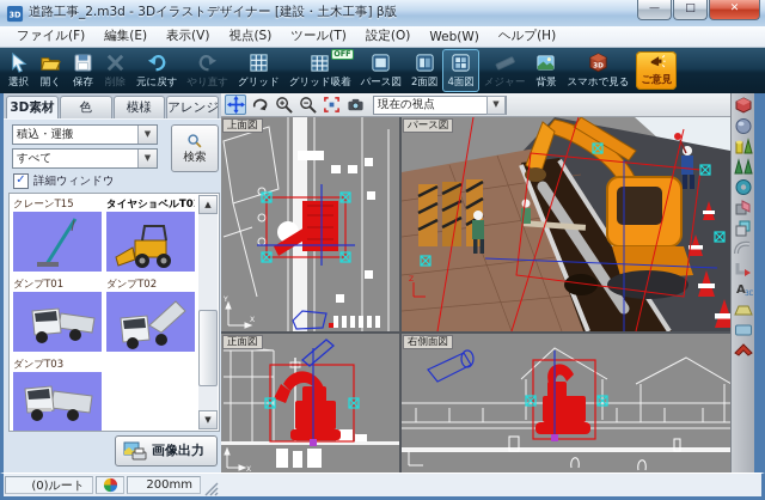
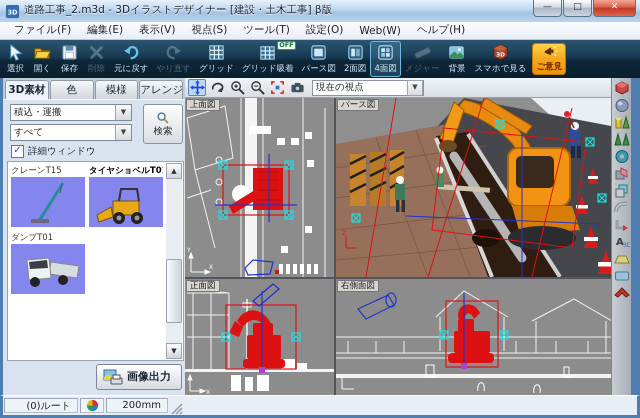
  3D
  道路工事_2.m3d - 3Dイラストデザイナー [建設・土木工事] β版
  —
  □
  ✕
  ファイル(F)
  編集(E)
  表示(V)
  視点(S)
  ツール(T)
  設定(O)
  Web(W)
  ヘルプ(H)
  選択
  開く
  保存
  削除
  元に戻す
  やり直す
  グリッド
  OFF
  グリッド吸着
  パース図
  2面図
  4面図
  メジャー
  背景
  スマホで見る
  ご意見
  3D素材
  色
  模様
  アレンジ
  積込・運搬
  ▼
  すべて
  ▼
  検索
  ✓
  詳細ウィンドウ
  クレーンT15
  タイヤショベルT0
  ダンプT01
- ダンプT02
- ダンプT03
  ▲
  ▼
  画像出力
  現在の視点
  ▼
  上面図
  パース図
  正面図
  右側面図
  A
  (0)ルート
  200mm
